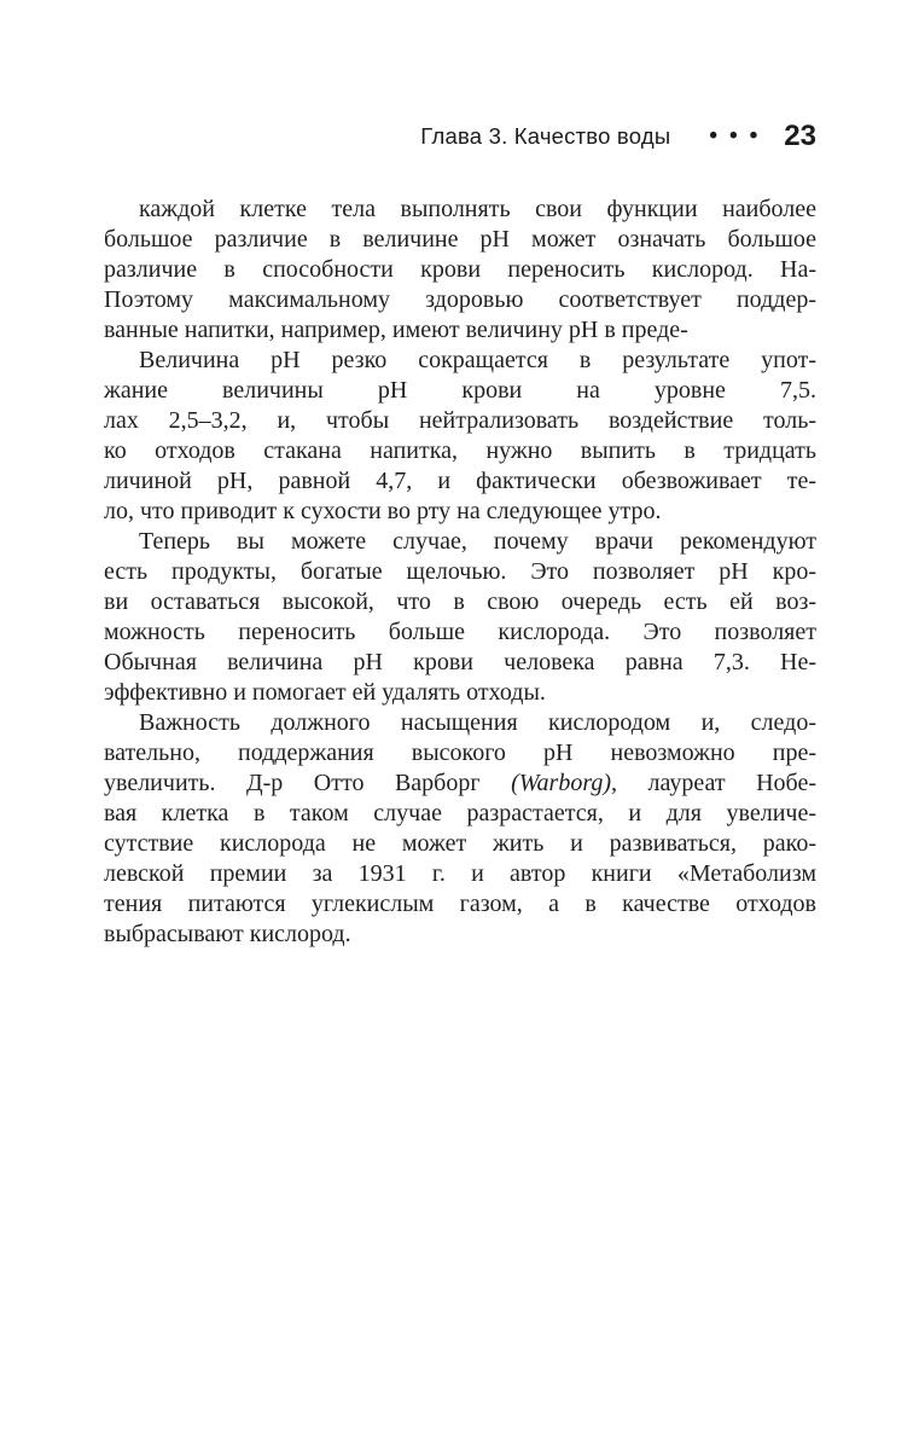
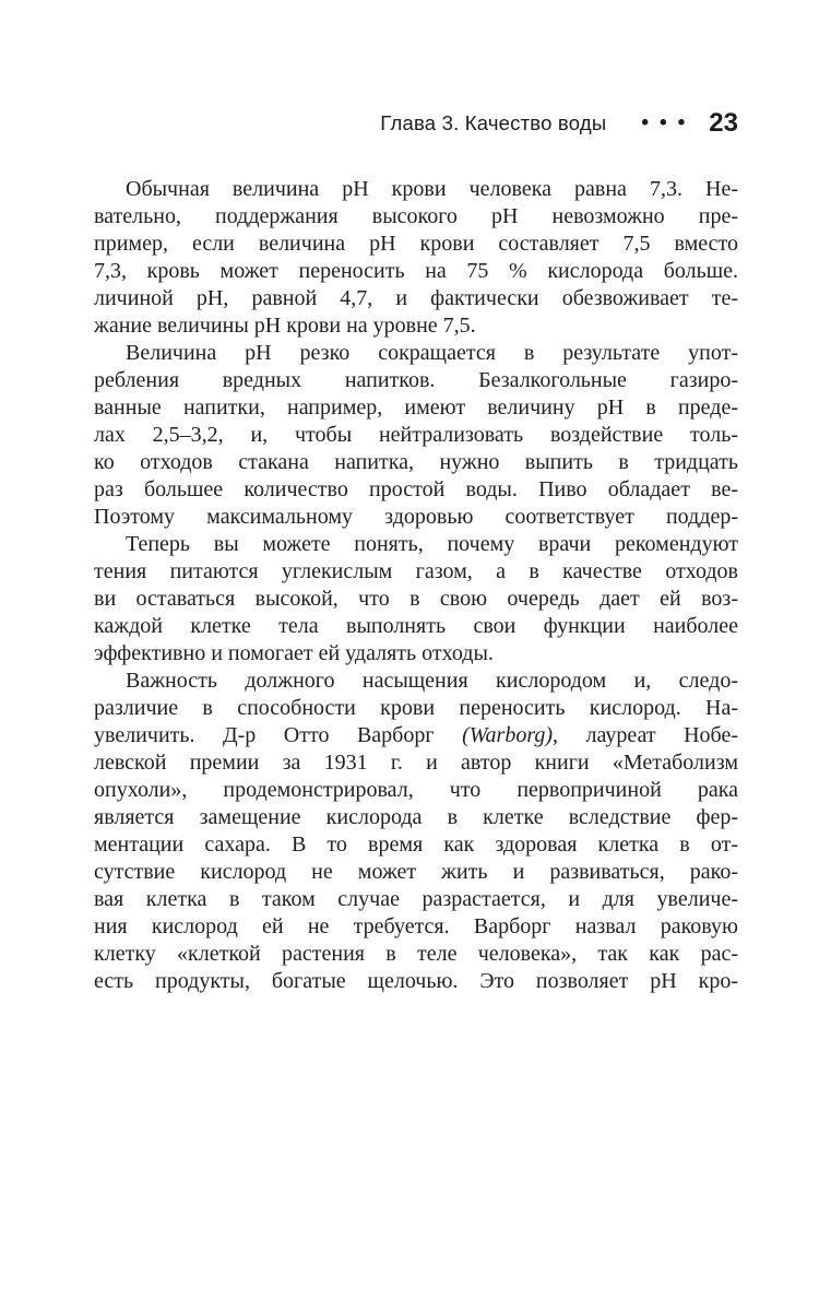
  Глава 3. Качество воды
  •••
  23
- каждой клетке тела выполнять свои функции наиболее
+ Обычная величина pH крови человека равна 7,3. Не-
- большое различие в величине pH может означать большое
- различие в способности крови переносить кислород. На-
+ вательно, поддержания высокого pH невозможно пре-
+ пример, если величина pH крови составляет 7,5 вместо
+ 7,3, кровь может переносить на 75 % кислорода больше.
- Поэтому максимальному здоровью соответствует поддер-
+ личиной pH, равной 4,7, и фактически обезвоживает те-
- ванные напитки, например, имеют величину pH в преде-
+ жание величины pH крови на уровне 7,5.
  Величина pH резко сокращается в результате упот-
+ ребления вредных напитков. Безалкогольные газиро-
- жание величины pH крови на уровне 7,5.
+ ванные напитки, например, имеют величину pH в преде-
  лах 2,5–3,2, и, чтобы нейтрализовать воздействие толь-
  ко отходов стакана напитка, нужно выпить в тридцать
+ раз большее количество простой воды. Пиво обладает ве-
- личиной pH, равной 4,7, и фактически обезвоживает те-
+ Поэтому максимальному здоровью соответствует поддер-
- ло, что приводит к сухости во рту на следующее утро.
- Теперь вы можете случае, почему врачи рекомендуют
+ Теперь вы можете понять, почему врачи рекомендуют
- есть продукты, богатые щелочью. Это позволяет pH кро-
+ тения питаются углекислым газом, а в качестве отходов
- ви оставаться высокой, что в свою очередь есть ей воз-
+ ви оставаться высокой, что в свою очередь дает ей воз-
- можность переносить больше кислорода. Это позволяет
- Обычная величина pH крови человека равна 7,3. Не-
+ каждой клетке тела выполнять свои функции наиболее
  эффективно и помогает ей удалять отходы.
  Важность должного насыщения кислородом и, следо-
- вательно, поддержания высокого pH невозможно пре-
+ различие в способности крови переносить кислород. На-
  увеличить. Д-р Отто Варборг (Warborg), лауреат Нобе-
- вая клетка в таком случае разрастается, и для увеличе-
+ левской премии за 1931 г. и автор книги «Метаболизм
+ опухоли», продемонстрировал, что первопричиной рака
+ является замещение кислорода в клетке вследствие фер-
+ ментации сахара. В то время как здоровая клетка в от-
- сутствие кислорода не может жить и развиваться, рако-
+ сутствие кислород не может жить и развиваться, рако-
- левской премии за 1931 г. и автор книги «Метаболизм
+ вая клетка в таком случае разрастается, и для увеличе-
+ ния кислород ей не требуется. Варборг назвал раковую
+ клетку «клеткой растения в теле человека», так как рас-
- тения питаются углекислым газом, а в качестве отходов
+ есть продукты, богатые щелочью. Это позволяет pH кро-
- выбрасывают кислород.
